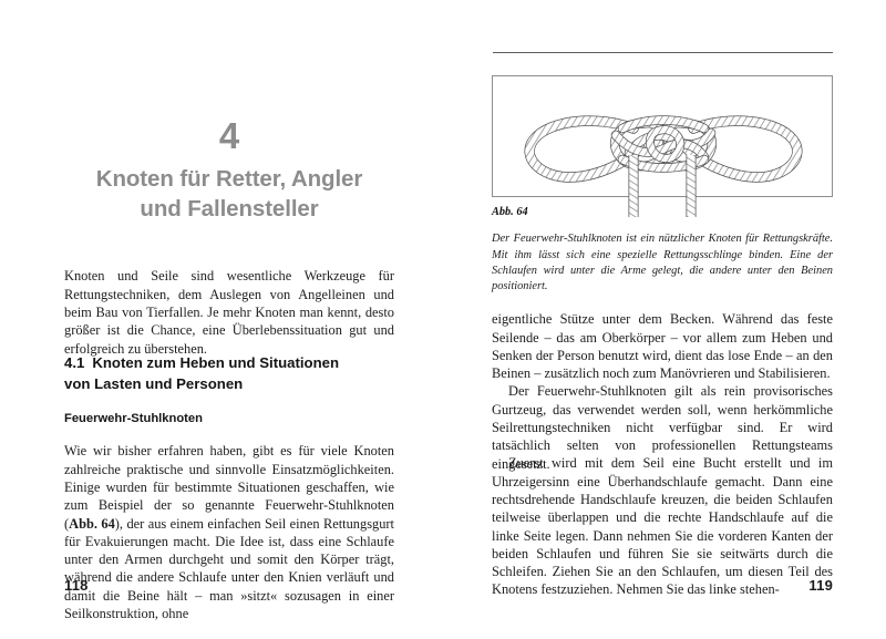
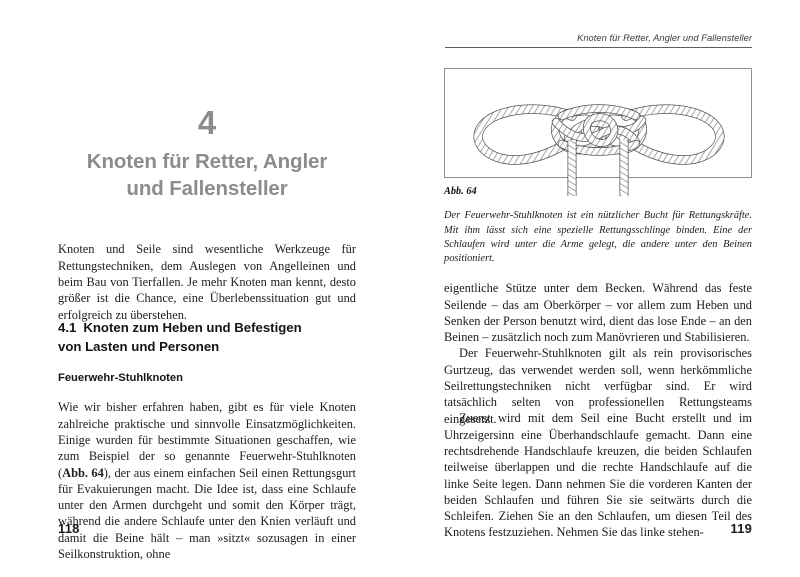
  4
  Knoten für Retter, Angler
  und Fallensteller
  Knoten und Seile sind wesentliche Werkzeuge für Rettungs­techniken, dem Auslegen von Angelleinen und beim Bau von Tier­fallen. Je mehr Knoten man kennt, desto größer ist die Chance, eine Überlebenssituation gut und erfolgreich zu überstehen.
- 4.1 Knoten zum Heben und Situationen
+ 4.1 Knoten zum Heben und Befestigen
  von Lasten und Personen
  Feuerwehr-Stuhlknoten
  Wie wir bisher erfahren haben, gibt es für viele Knoten zahlreiche praktische und sinnvolle Einsatzmöglichkeiten. Einige wurden für bestimmte Situationen geschaffen, wie zum Beispiel der so genannte Feuerwehr-Stuhlknoten (Abb. 64), der aus einem einfachen Seil einen Rettungsgurt für Evakuierungen macht. Die Idee ist, dass eine Schlaufe unter den Armen durchgeht und somit den Körper trägt, während die andere Schlaufe unter den Knien verläuft und damit die Beine hält – man »sitzt« sozusagen in einer Seilkonstruktion, ohne
  118
+ Knoten für Retter, Angler und Fallensteller
  Abb. 64
- Der Feuerwehr-Stuhlknoten ist ein nützlicher Knoten für Rettungskräfte. Mit ihm lässt sich eine spezielle Rettungsschlinge binden. Eine der Schlaufen wird unter die Arme gelegt, die andere unter den Beinen positioniert.
+ Der Feuerwehr-Stuhlknoten ist ein nützlicher Bucht für Rettungskräfte. Mit ihm lässt sich eine spezielle Rettungsschlinge binden. Eine der Schlaufen wird unter die Arme gelegt, die andere unter den Beinen positioniert.
  eigentliche Stütze unter dem Becken. Während das feste Seilende – das am Oberkörper – vor allem zum Heben und Senken der Person benutzt wird, dient das lose Ende – an den Beinen – zusätzlich noch zum Manövrieren und Stabilisieren.
  Der Feuerwehr-Stuhlknoten gilt als rein provisorisches Gurt­zeug, das verwendet werden soll, wenn herkömmliche Seilrettungs­techniken nicht verfügbar sind. Er wird tatsächlich selten von pro­fessionellen Rettungsteams eingesetzt.
  Zuerst wird mit dem Seil eine Bucht erstellt und im Uhrzeiger­sinn eine Überhandschlaufe gemacht. Dann eine rechtsdrehende Handschlaufe kreuzen, die beiden Schlaufen teilweise überlappen und die rechte Handschlaufe auf die linke Seite legen. Dann neh­men Sie die vorderen Kanten der beiden Schlaufen und führen Sie sie seitwärts durch die Schleifen. Ziehen Sie an den Schlaufen, um diesen Teil des Knotens festzuziehen. Nehmen Sie das linke stehen-
  119
